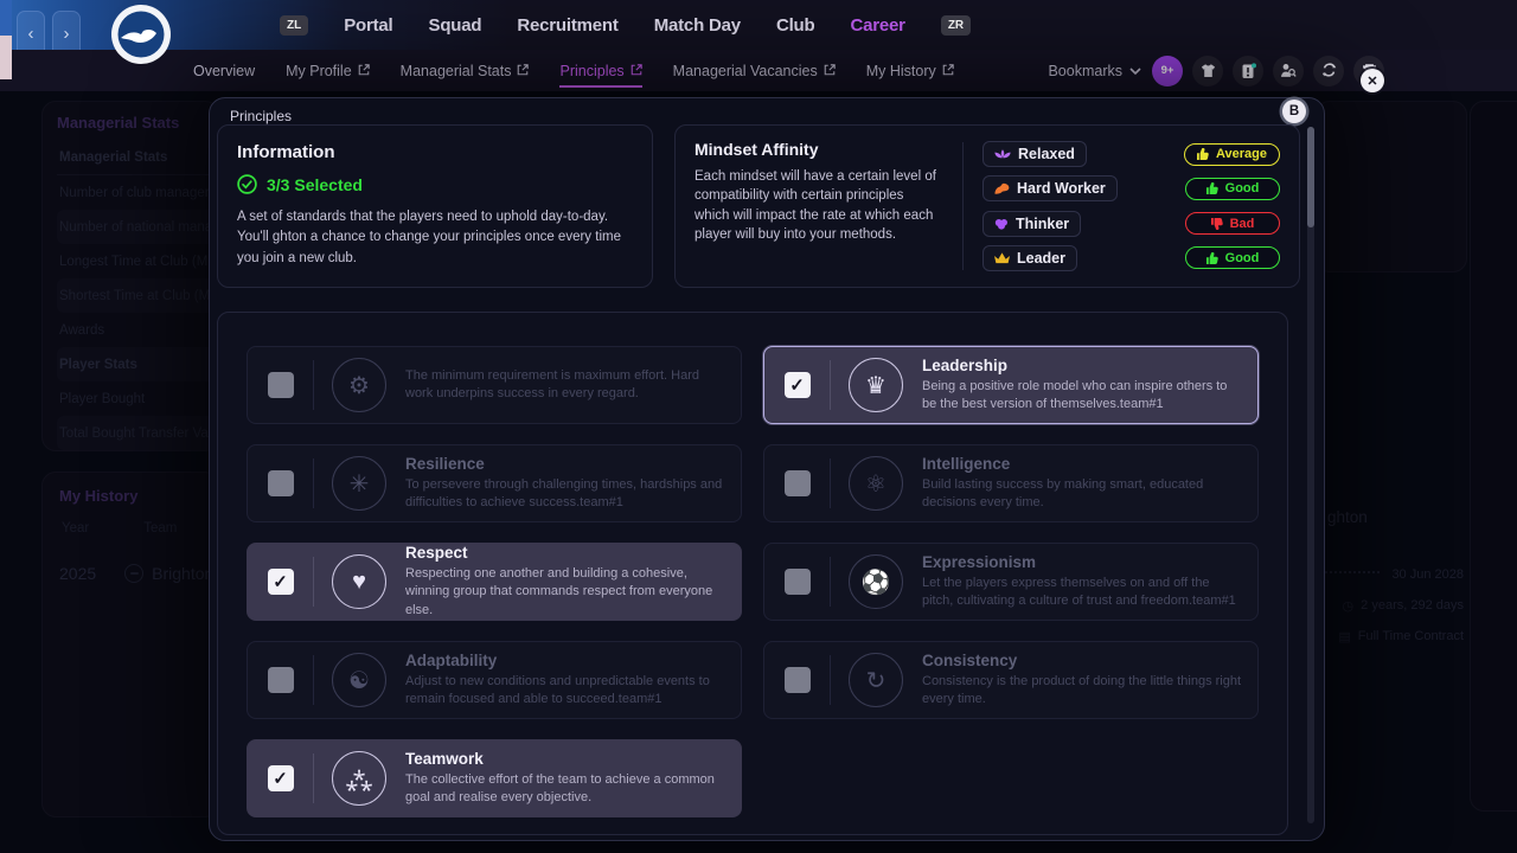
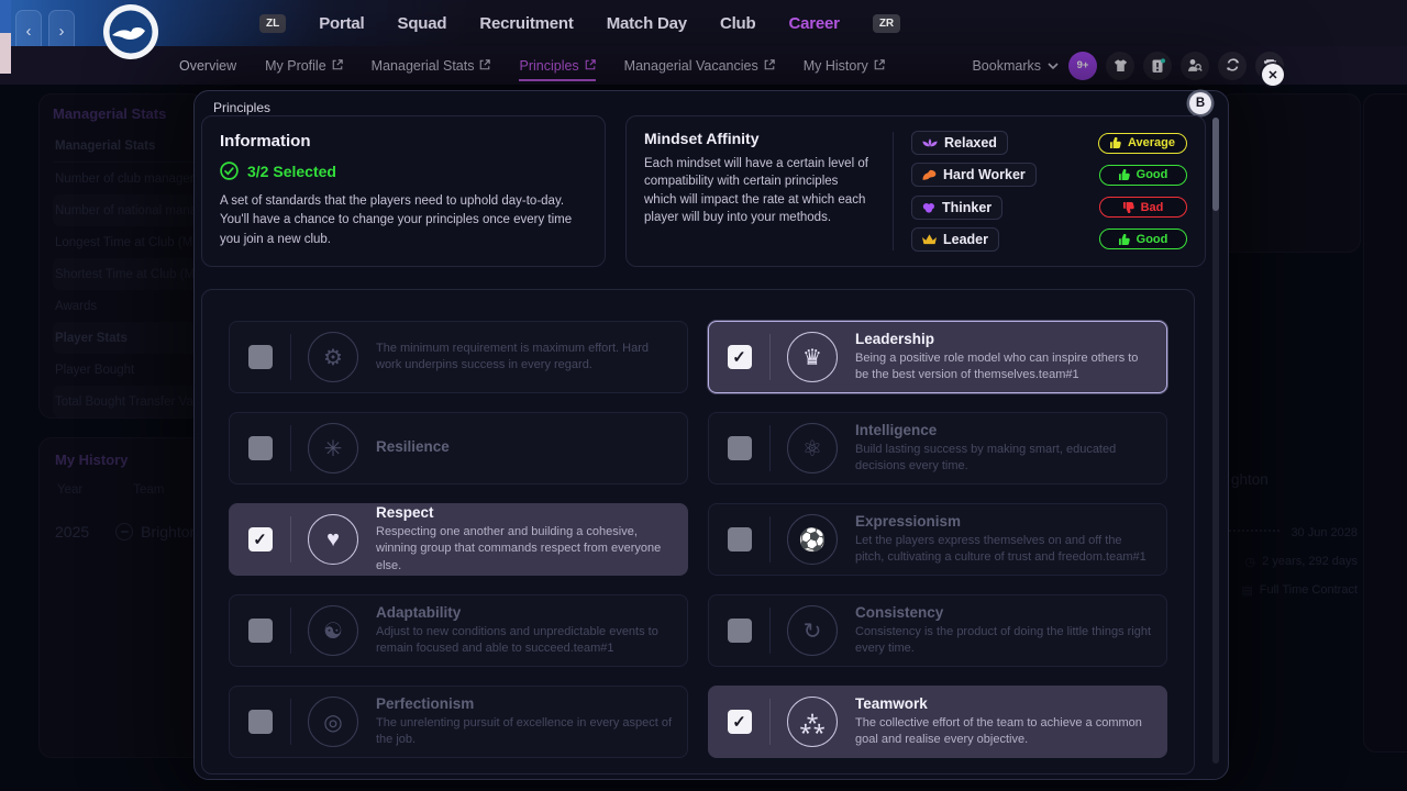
  ‹
  ›
  ZL
  Portal
  Squad
  Recruitment
  Match Day
  Club
  Career
  ZR
  Overview
  My Profile
  Managerial Stats
  Principles
  Managerial Vacancies
  My History
  Bookmarks
  9+
  ✕
  Managerial Stats
  Managerial Stats
  Number of club manager
  Number of national man
  Longest Time at Club (M
  Shortest Time at Club (M
  Player Stats
  Player Bought
  Total Bought Transfer Va
  My History
  2025
  Brighto
  ghton
  30 Jun 2028
  2 years, 292 days
  Full Time Contract
  Principles
  B
  Information
- 3/3 Selected
+ 3/2 Selected
- A set of standards that the players need to uphold day-to-day. You'll ghton a chance to change your principles once every time you join a new club.
+ A set of standards that the players need to uphold day-to-day. You'll have a chance to change your principles once every time you join a new club.
  Mindset Affinity
  Each mindset will have a certain level of compatibility with certain principles which will impact the rate at which each player will buy into your methods.
  Relaxed
  Average
  Hard Worker
  Good
  Thinker
  Bad
  Leader
  Good
  ⚙
  The minimum requirement is maximum effort. Hard work underpins success in every regard.
  ✓
  ♛
  Leadership
  Being a positive role model who can inspire others to be the best version of themselves.team#1
  ✳
  Resilience
- To persevere through challenging times, hardships and difficulties to achieve success.team#1
  ⚛
  Intelligence
  Build lasting success by making smart, educated decisions every time.
  ✓
  ♥
  Respect
  Respecting one another and building a cohesive, winning group that commands respect from everyone else.
  ⚽
  Expressionism
  Let the players express themselves on and off the pitch, cultivating a culture of trust and freedom.team#1
  ☯
  Adaptability
  Adjust to new conditions and unpredictable events to remain focused and able to succeed.team#1
  ↻
  Consistency
  Consistency is the product of doing the little things right every time.
+ ◎
+ Perfectionism
+ The unrelenting pursuit of excellence in every aspect of the job.
  ✓
  ⁂
  Teamwork
  The collective effort of the team to achieve a common goal and realise every objective.
